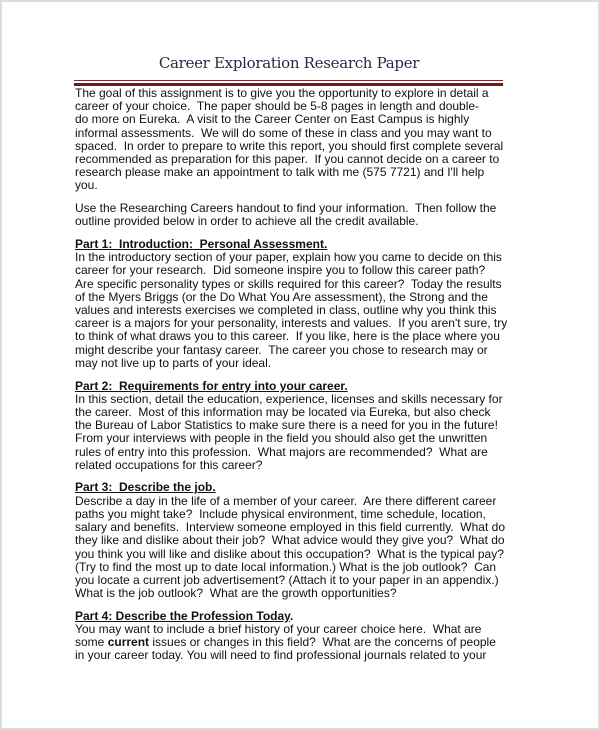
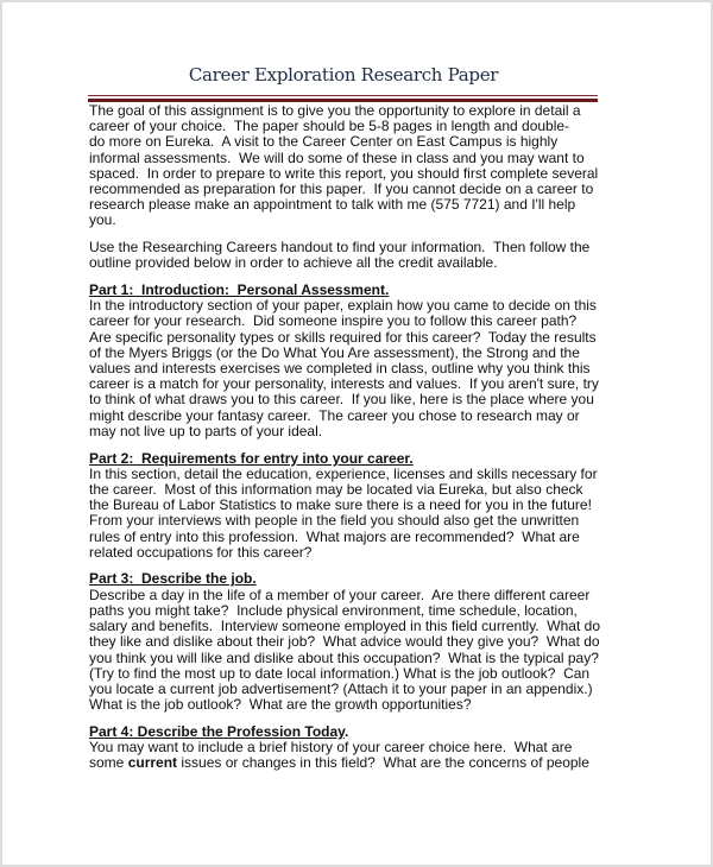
  Career Exploration Research Paper
  The goal of this assignment is to give you the opportunity to explore in detail a
  career of your choice. The paper should be 5-8 pages in length and double-
  do more on Eureka. A visit to the Career Center on East Campus is highly
  informal assessments. We will do some of these in class and you may want to
  spaced. In order to prepare to write this report, you should first complete several
  recommended as preparation for this paper. If you cannot decide on a career to
  research please make an appointment to talk with me (575 7721) and I'll help
  you.
  Use the Researching Careers handout to find your information. Then follow the
  outline provided below in order to achieve all the credit available.
  Part 1: Introduction: Personal Assessment.
  In the introductory section of your paper, explain how you came to decide on this
  career for your research. Did someone inspire you to follow this career path?
  Are specific personality types or skills required for this career? Today the results
  of the Myers Briggs (or the Do What You Are assessment), the Strong and the
  values and interests exercises we completed in class, outline why you think this
- career is a majors for your personality, interests and values. If you aren't sure, try
+ career is a match for your personality, interests and values. If you aren't sure, try
  to think of what draws you to this career. If you like, here is the place where you
  might describe your fantasy career. The career you chose to research may or
  may not live up to parts of your ideal.
  Part 2: Requirements for entry into your career.
  In this section, detail the education, experience, licenses and skills necessary for
  the career. Most of this information may be located via Eureka, but also check
  the Bureau of Labor Statistics to make sure there is a need for you in the future!
  From your interviews with people in the field you should also get the unwritten
  rules of entry into this profession. What majors are recommended? What are
  related occupations for this career?
  Part 3: Describe the job.
  Describe a day in the life of a member of your career. Are there different career
  paths you might take? Include physical environment, time schedule, location,
  salary and benefits. Interview someone employed in this field currently. What do
  they like and dislike about their job? What advice would they give you? What do
  you think you will like and dislike about this occupation? What is the typical pay?
  (Try to find the most up to date local information.) What is the job outlook? Can
  you locate a current job advertisement? (Attach it to your paper in an appendix.)
  What is the job outlook? What are the growth opportunities?
  Part 4: Describe the Profession Today.
  You may want to include a brief history of your career choice here. What are
  some current issues or changes in this field? What are the concerns of people
- in your career today. You will need to find professional journals related to your
